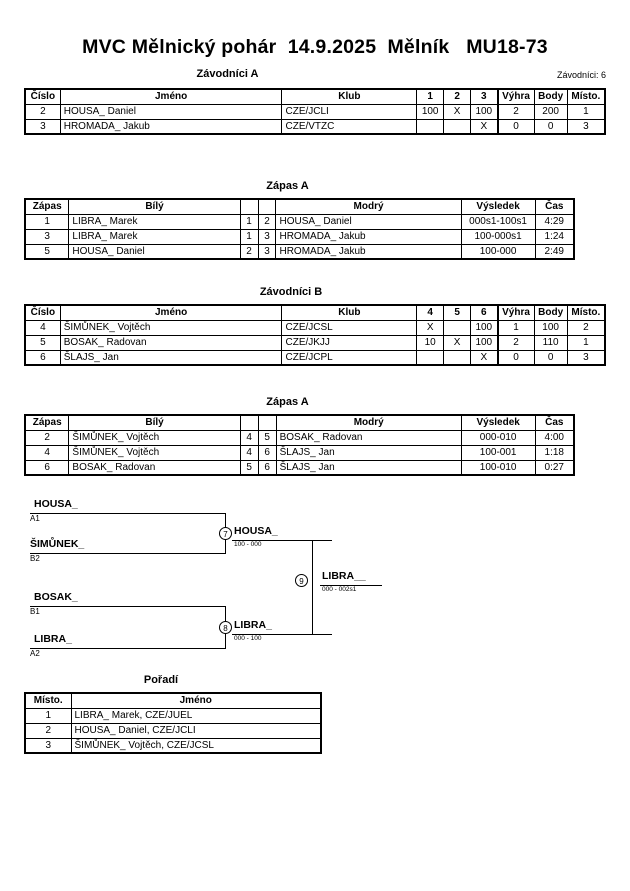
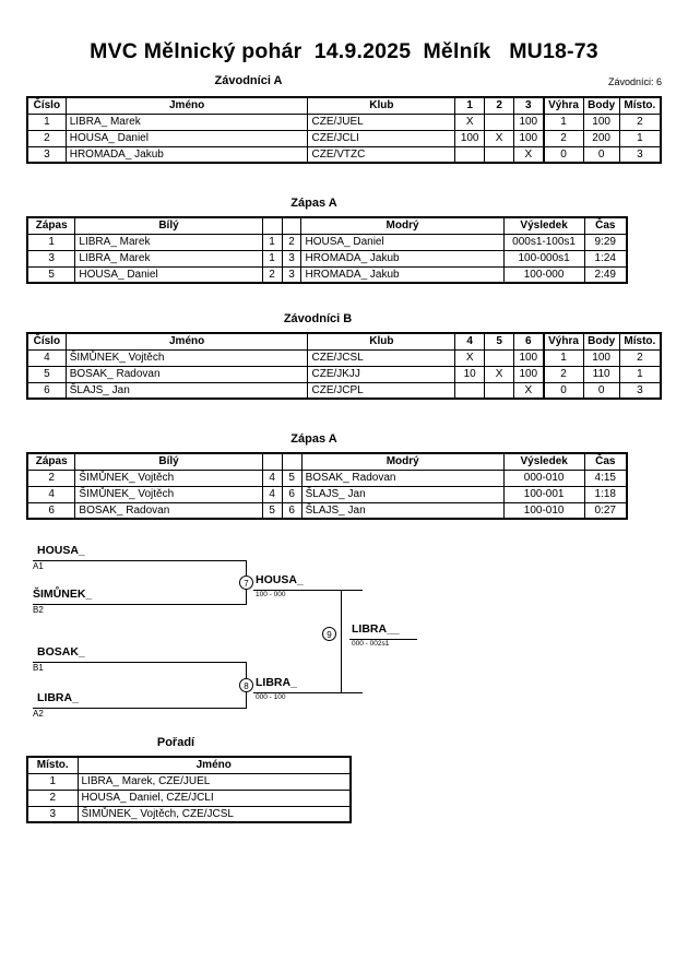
  MVC Mělnický pohár 14.9.2025 Mělník MU18-73
  Závodníci A
  Závodníci: 6
  Číslo	Jméno	Klub	1	2	3	Výhra	Body	Místo.
+ 1	LIBRA_ Marek	CZE/JUEL	X		100	1	100	2
  2	HOUSA_ Daniel	CZE/JCLI	100	X	100	2	200	1
  3	HROMADA_ Jakub	CZE/VTZC			X	0	0	3
  Zápas A
  Zápas	Bílý			Modrý	Výsledek	Čas
- 1	LIBRA_ Marek	1	2	HOUSA_ Daniel	000s1-100s1	4:29
+ 1	LIBRA_ Marek	1	2	HOUSA_ Daniel	000s1-100s1	9:29
  3	LIBRA_ Marek	1	3	HROMADA_ Jakub	100-000s1	1:24
  5	HOUSA_ Daniel	2	3	HROMADA_ Jakub	100-000	2:49
  Závodníci B
  Číslo	Jméno	Klub	4	5	6	Výhra	Body	Místo.
  4	ŠIMŮNEK_ Vojtěch	CZE/JCSL	X		100	1	100	2
  5	BOSAK_ Radovan	CZE/JKJJ	10	X	100	2	110	1
  6	ŠLAJS_ Jan	CZE/JCPL			X	0	0	3
  Zápas A
  Zápas	Bílý			Modrý	Výsledek	Čas
- 2	ŠIMŮNEK_ Vojtěch	4	5	BOSAK_ Radovan	000-010	4:00
+ 2	ŠIMŮNEK_ Vojtěch	4	5	BOSAK_ Radovan	000-010	4:15
  4	ŠIMŮNEK_ Vojtěch	4	6	ŠLAJS_ Jan	100-001	1:18
  6	BOSAK_ Radovan	5	6	ŠLAJS_ Jan	100-010	0:27
  HOUSA_
  A1
  ŠIMŮNEK_
  B2
  BOSAK_
  B1
  LIBRA_
  A2
  7
  HOUSA_
  8
  LIBRA_
  9
  LIBRA__
  Pořadí
  Místo.	Jméno
  1	LIBRA_ Marek, CZE/JUEL
  2	HOUSA_ Daniel, CZE/JCLI
  3	ŠIMŮNEK_ Vojtěch, CZE/JCSL
